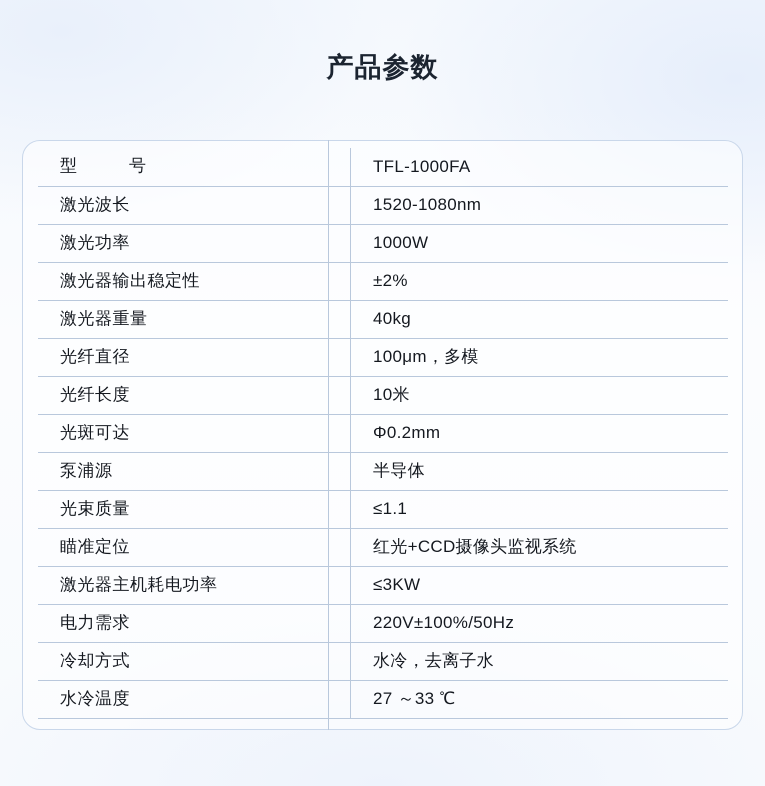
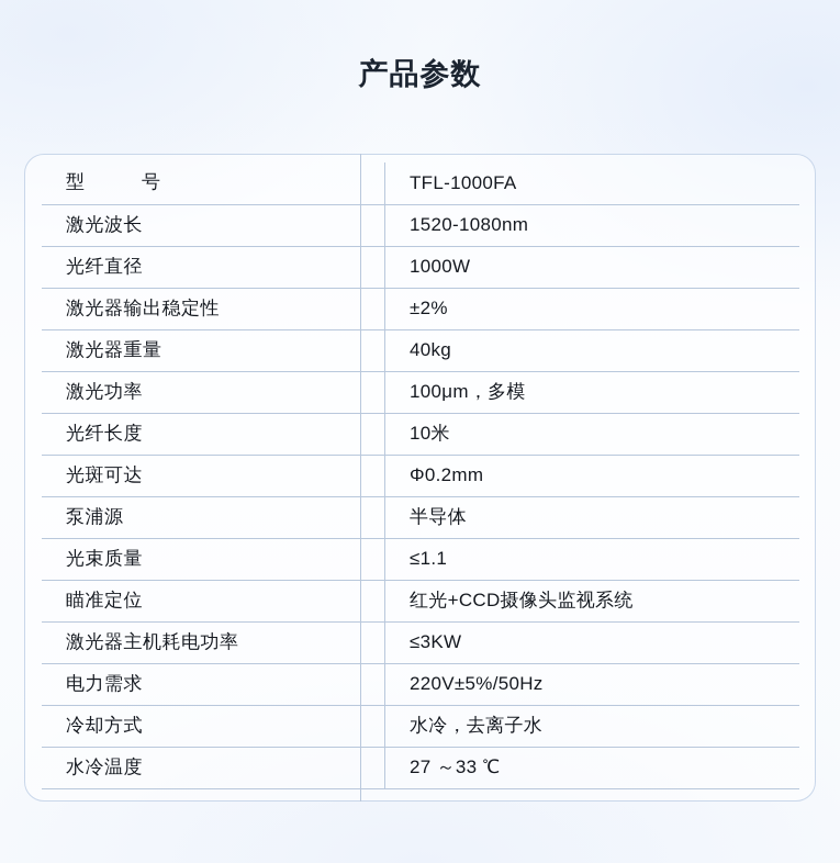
  产品参数
  型 号	TFL-1000FA
  激光波长	1520-1080nm
- 激光功率	1000W
+ 光纤直径	1000W
  激光器输出稳定性	±2%
  激光器重量	40kg
- 光纤直径	100μm，多模
+ 激光功率	100μm，多模
  光纤长度	10米
  光斑可达	Φ0.2mm
  泵浦源	半导体
  光束质量	≤1.1
  瞄准定位	红光+CCD摄像头监视系统
  激光器主机耗电功率	≤3KW
- 电力需求	220V±100%/50Hz
+ 电力需求	220V±5%/50Hz
  冷却方式	水冷，去离子水
  水冷温度	27 ～33 ℃
